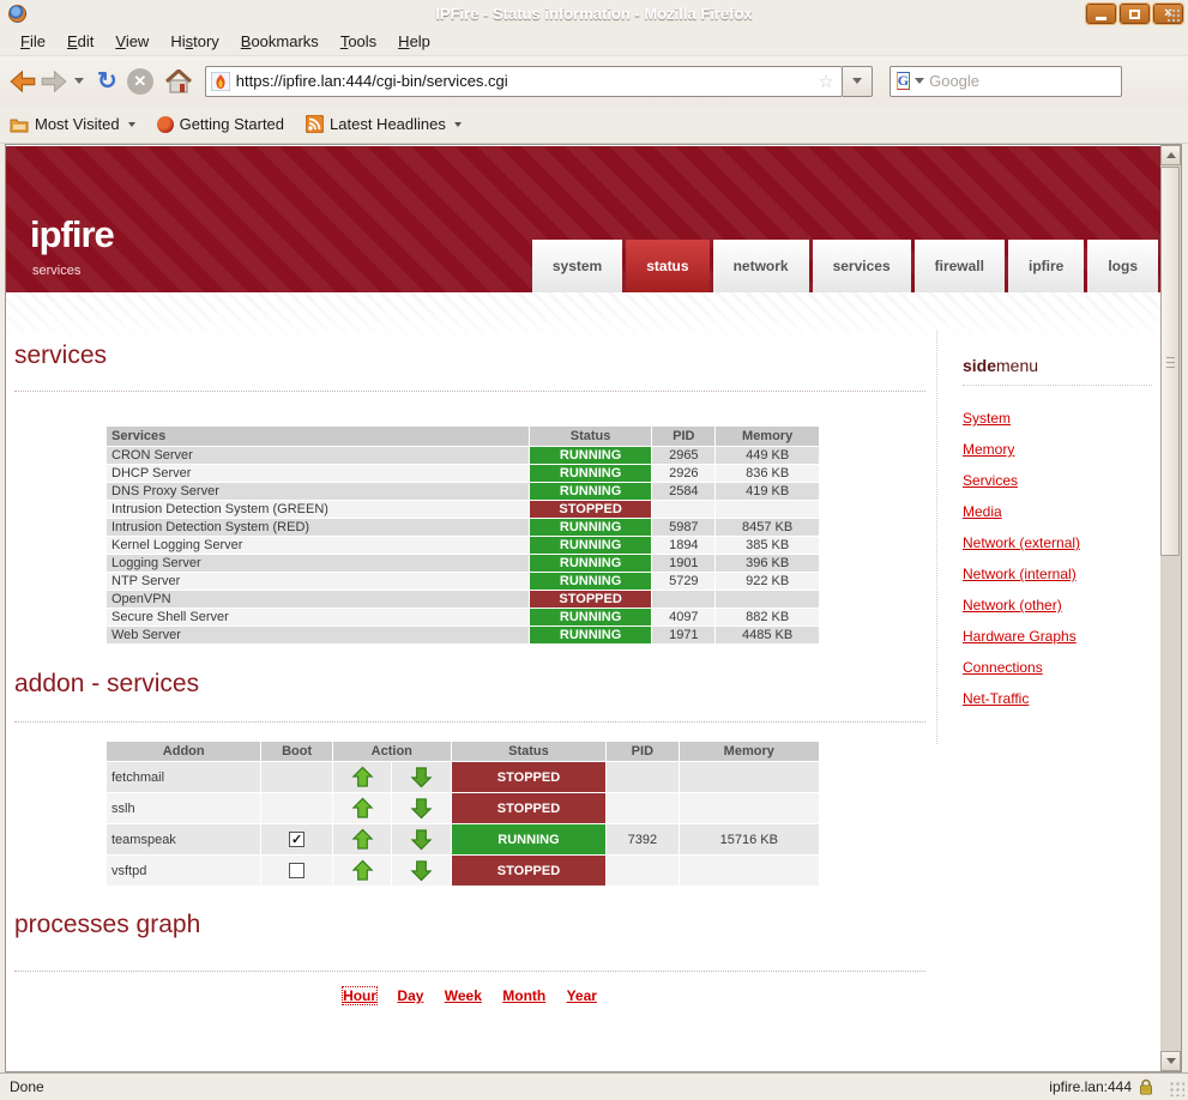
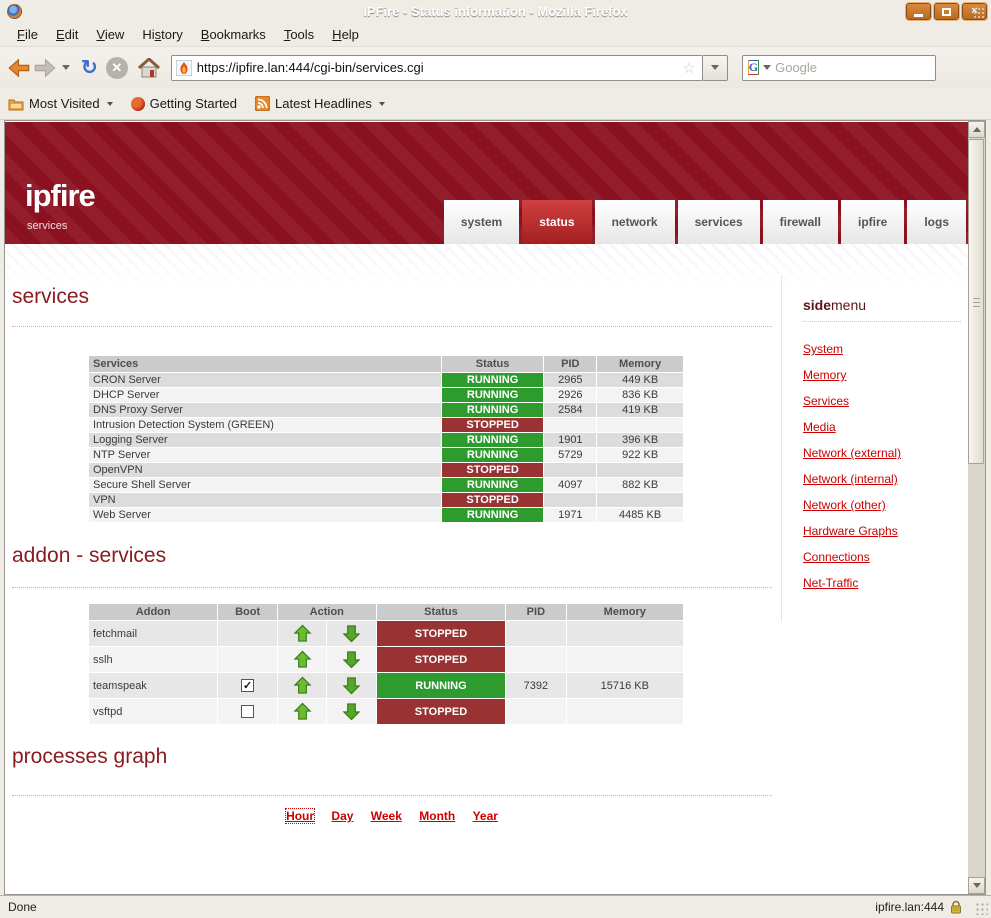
  IPFire - Status information - Mozilla Firefox
  File
  Edit
  View
  History
  Bookmarks
  Tools
  Help
  ↻
  ✕
  https://ipfire.lan:444/cgi-bin/services.cgi
  ☆
  G
  Google
  Most Visited
  Getting Started
  Latest Headlines
  ipfire
  services
  system
  status
  network
  services
  firewall
  ipfire
  logs
  services
  Services	Status	PID	Memory
  CRON Server	RUNNING	2965	449 KB
  DHCP Server	RUNNING	2926	836 KB
  DNS Proxy Server	RUNNING	2584	419 KB
  Intrusion Detection System (GREEN)	STOPPED
- Intrusion Detection System (RED)	RUNNING	5987	8457 KB
- Kernel Logging Server	RUNNING	1894	385 KB
  Logging Server	RUNNING	1901	396 KB
  NTP Server	RUNNING	5729	922 KB
  OpenVPN	STOPPED
  Secure Shell Server	RUNNING	4097	882 KB
+ VPN	STOPPED
  Web Server	RUNNING	1971	4485 KB
  addon - services
  Addon	Boot	Action	Status	PID	Memory
  fetchmail				STOPPED
  sslh				STOPPED
  teamspeak				RUNNING	7392	15716 KB
  vsftpd				STOPPED
  processes graph
  Hour Day Week Month Year
  sidemenu
  System
  Memory
  Services
  Media
  Network (external)
  Network (internal)
  Network (other)
  Hardware Graphs
  Connections
  Net-Traffic
  Done
  ipfire.lan:444
